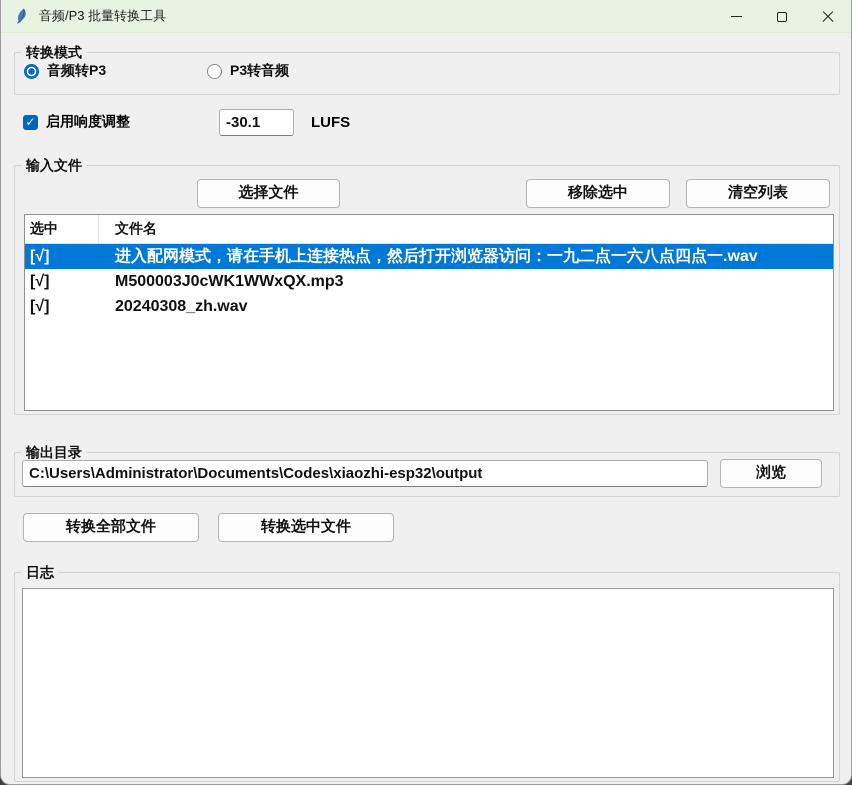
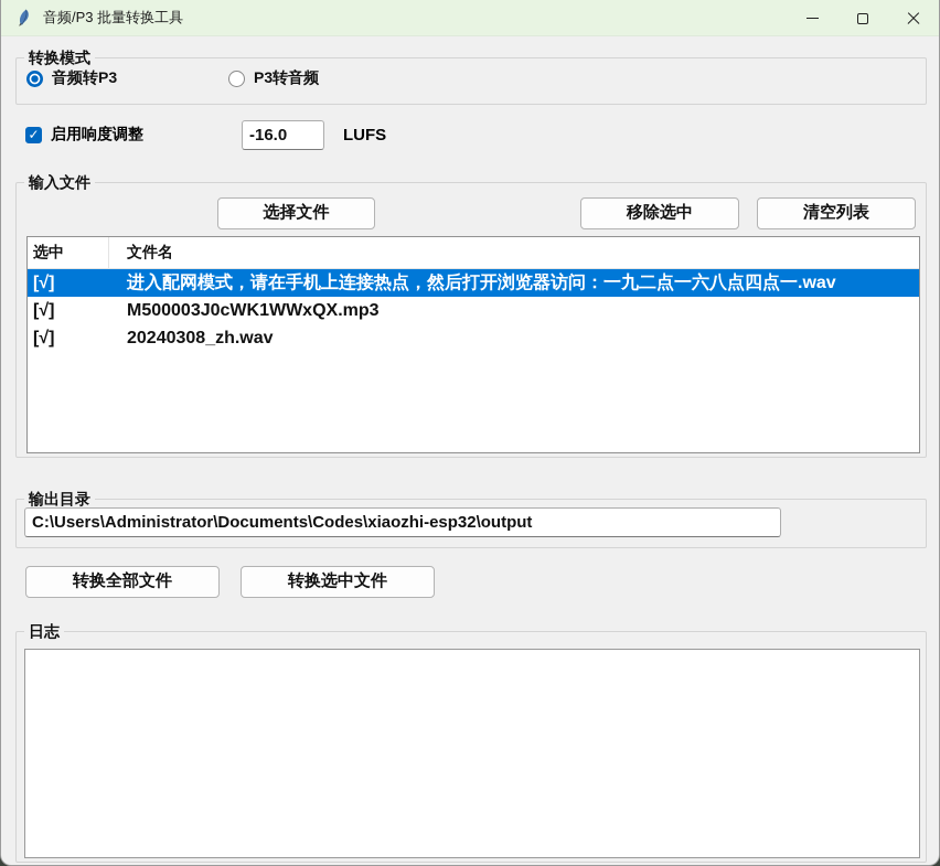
  音频/P3 批量转换工具
  转换模式
  音频转P3
  P3转音频
  ✓
  启用响度调整
- -30.1
+ -16.0
  LUFS
  输入文件
  选择文件
  移除选中
  清空列表
  选中
  文件名
  [√]
  进入配网模式，请在手机上连接热点，然后打开浏览器访问：一九二点一六八点四点一.wav
  [√]
  M500003J0cWK1WWxQX.mp3
  [√]
  20240308_zh.wav
  输出目录
  C:\Users\Administrator\Documents\Codes\xiaozhi-esp32\output
- 浏览
  转换全部文件
  转换选中文件
  日志
